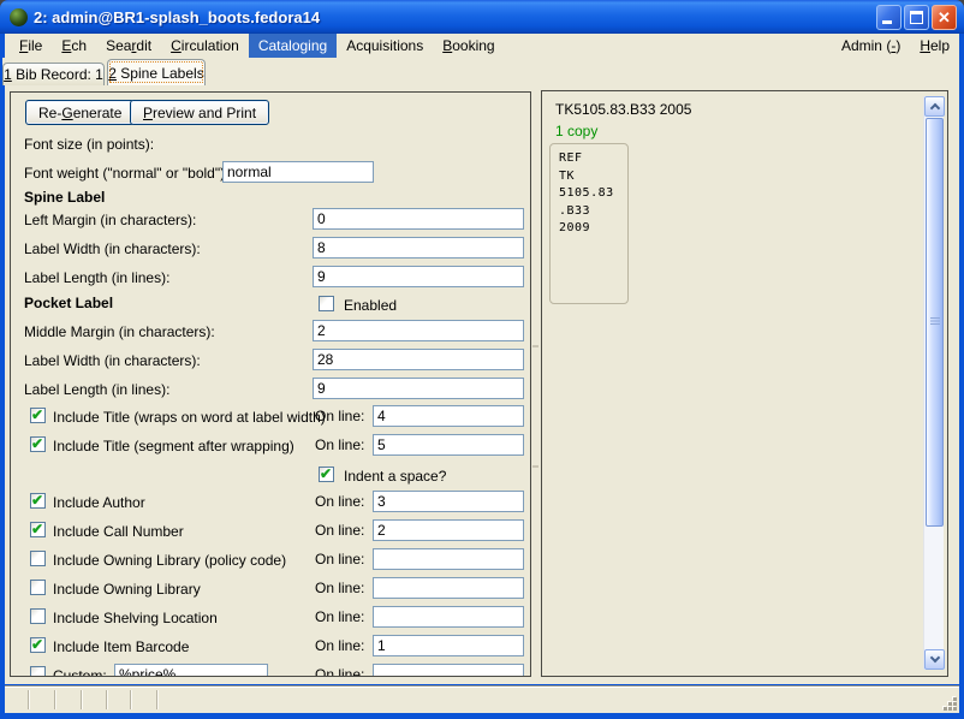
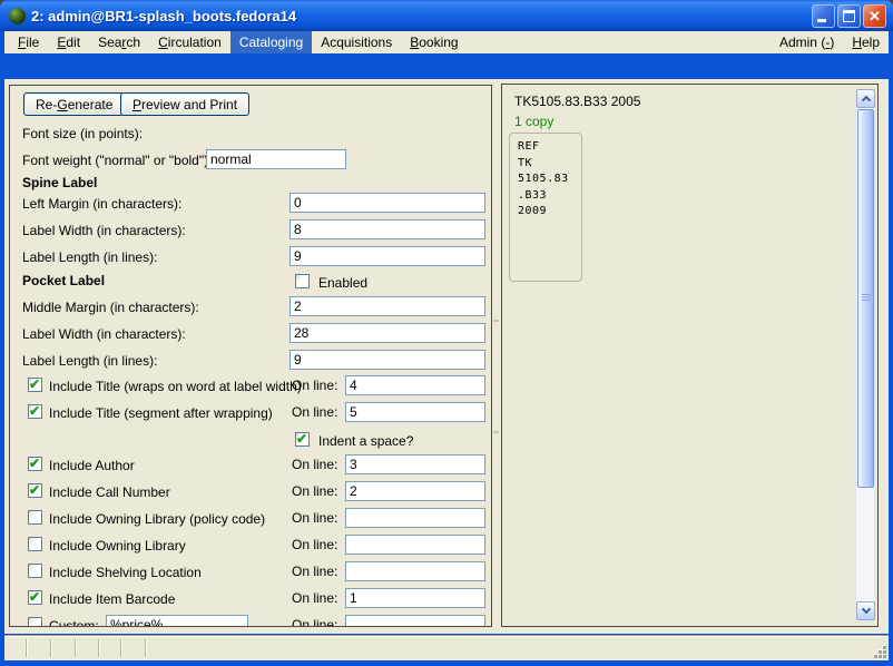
  2: admin@BR1-splash_boots.fedora14
  ✕
  F
  ile
  E
- ch
+ dit
  Sea
  r
- dit
+ ch
  C
  irculation
  Cataloging
  Acquisitions
  B
  ooking
  Admin (
  -
  )
  H
  elp
- 1 Bib Record: 1
- 2 Spine Labels
  Re-Generate
  Preview and Print
  Font size (in points):
  Font weight ("normal" or "bold"
  normal
  Spine Label
  Left Margin (in characters):
  0
  Label Width (in characters):
  8
  Label Length (in lines):
  9
  Pocket Label
  Enabled
  Middle Margin (in characters):
  2
  Label Width (in characters):
  28
  Label Length (in lines):
  9
  Include Title (wraps on word at label width)
  On line:
  4
  Include Title (segment after wrapping)
  On line:
  5
  Indent a space?
  Include Author
  On line:
  3
  Include Call Number
  On line:
  2
  Include Owning Library (policy code)
  On line:
  Include Owning Library
  On line:
  Include Shelving Location
  On line:
  Include Item Barcode
  On line:
  1
  %price%
  On line:
  TK5105.83.B33 2005
  1 copy
  REF
  TK
  5105.83
  .B33
  2009
